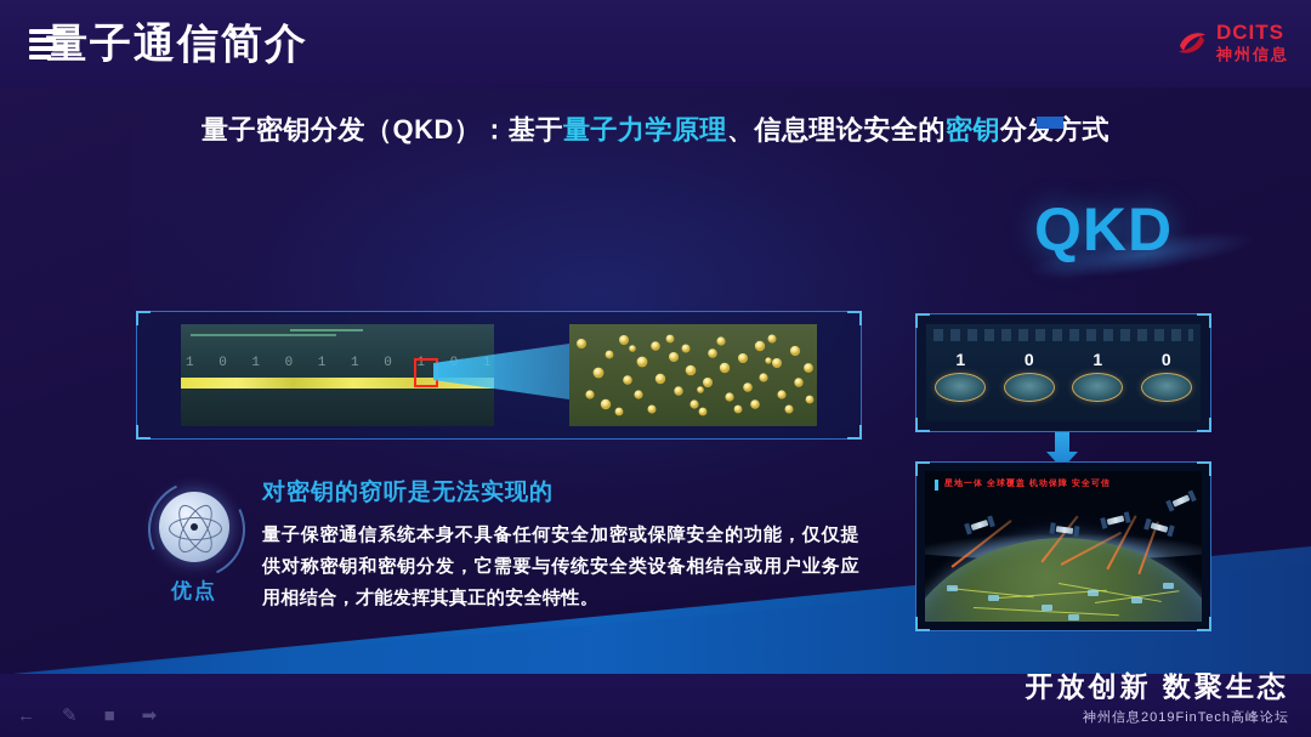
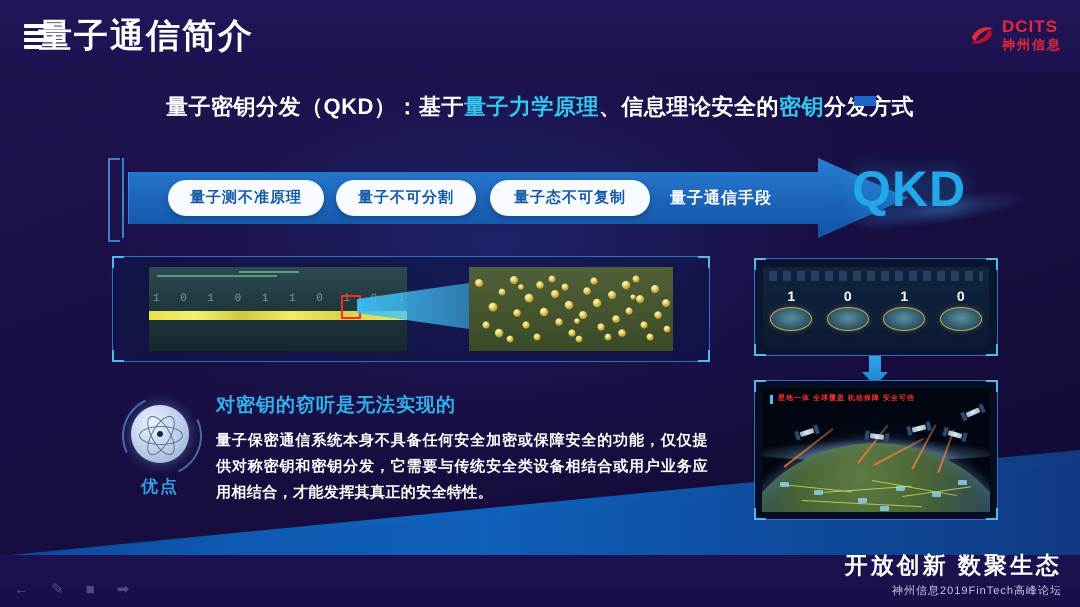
  量子通信简介
  DCITS
  神州信息
  量子密钥分发（QKD）：基于量子力学原理、信息理论安全的密钥分发方式
+ 量子测不准原理
+ 量子不可分割
+ 量子态不可复制
+ 量子通信手段
  QKD
  1
  0
  1
  0
  优点
  对密钥的窃听是无法实现的
  量子保密通信系统本身不具备任何安全加密或保障安全的功能，仅仅提供对称密钥和密钥分发，它需要与传统安全类设备相结合或用户业务应用相结合，才能发挥其真正的安全特性。
  开放创新 数聚生态
  神州信息2019FinTech高峰论坛
  ←
  ✎
  ■
  ➡
